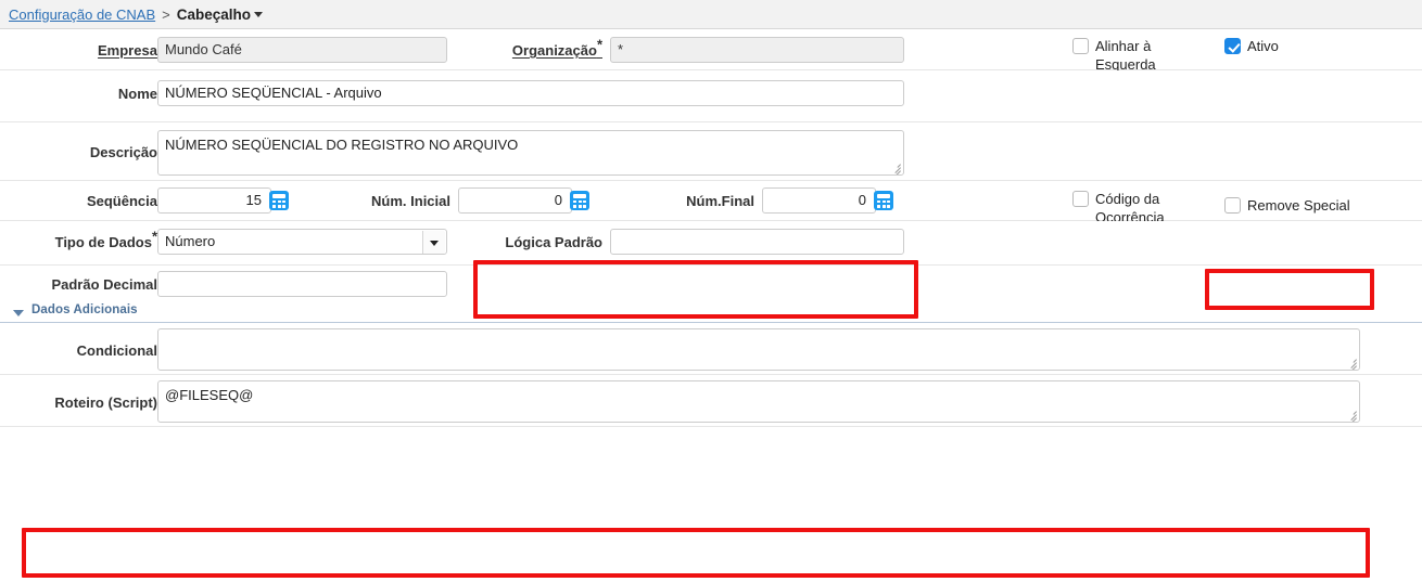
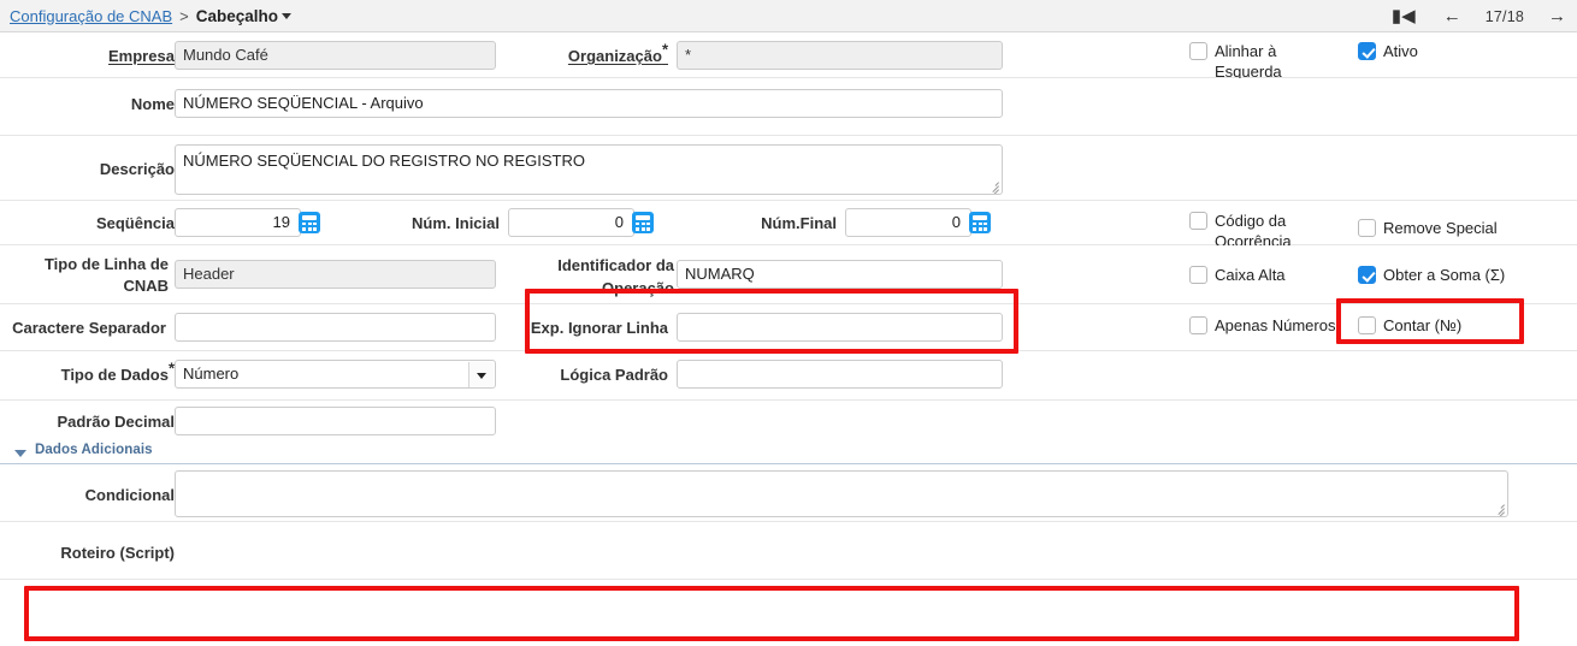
  Configuração de CNAB
  >
  Cabeçalho
+ ▮◀
+ ←
+ 17/18
+ →
  Empresa
  Mundo Café
  Organização*
  *
  Alinhar à Esquerda
  Ativo
  Nome
  NÚMERO SEQÜENCIAL - Arquivo
  Descrição
- NÚMERO SEQÜENCIAL DO REGISTRO NO ARQUIVO
+ NÚMERO SEQÜENCIAL DO REGISTRO NO REGISTRO
  Seqüência
- 15
+ 19
  Núm. Inicial
  0
  Núm.Final
  0
  Código da Ocorrência
  Remove Special
+ Tipo de Linha de CNAB
+ Header
+ Identificador da Operação
+ NUMARQ
+ Caixa Alta
+ Obter a Soma (Σ)
+ Caractere Separador
+ Exp. Ignorar Linha
+ Apenas Números
+ Contar (№)
  Tipo de Dados*
  Número
  Lógica Padrão
  Padrão Decimal
  Dados Adicionais
  Condicional
  Roteiro (Script)
- @FILESEQ@
